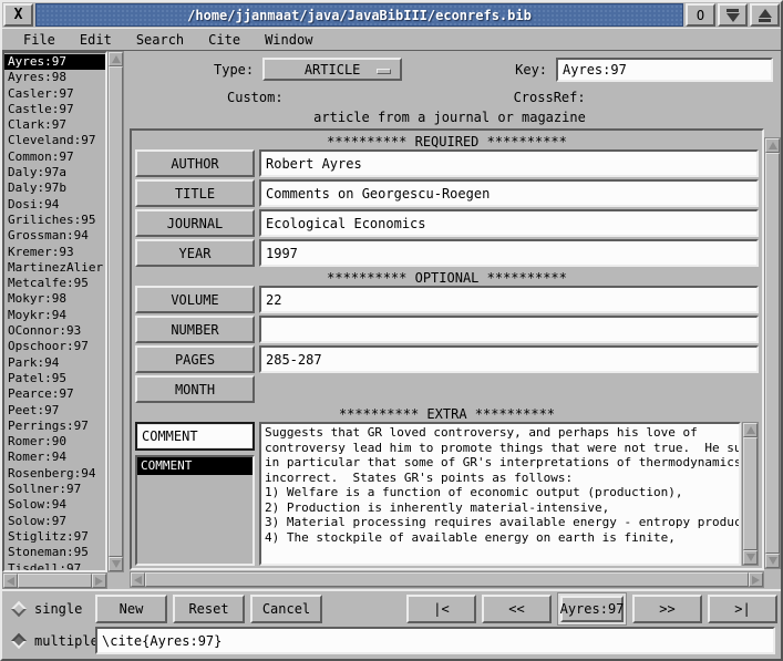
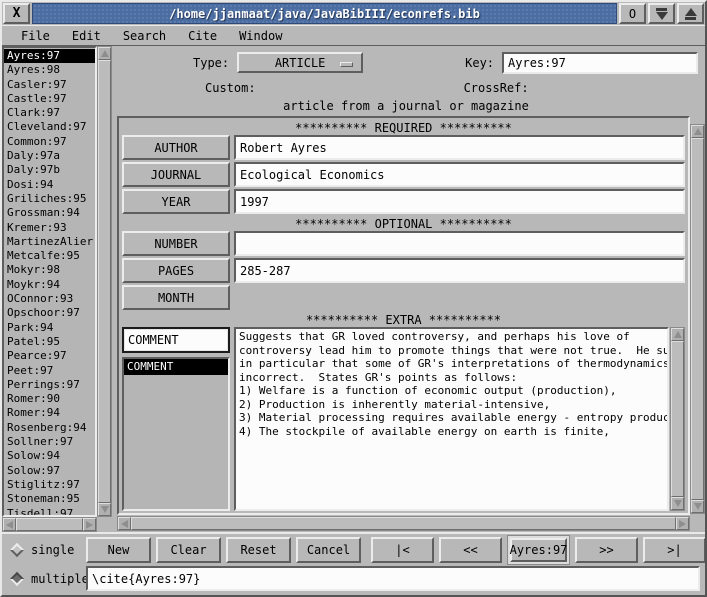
  X
  /home/jjanmaat/java/JavaBibIII/econrefs.bib
  O
  File
  Edit
  Search
  Cite
  Window
  Ayres:97
  Ayres:98
  Casler:97
  Castle:97
  Clark:97
  Cleveland:97
  Common:97
  Daly:97a
  Daly:97b
  Dosi:94
  Griliches:95
  Grossman:94
  Kremer:93
  MartinezAlier
  Metcalfe:95
  Mokyr:98
  Moykr:94
  OConnor:93
  Opschoor:97
  Park:94
  Patel:95
  Pearce:97
  Peet:97
  Perrings:97
  Romer:90
  Romer:94
  Rosenberg:94
  Sollner:97
  Solow:94
  Solow:97
  Stiglitz:97
  Stoneman:95
  Tisdell:97
  Type:
  ARTICLE
  Key:
  Ayres:97
  Custom:
  CrossRef:
  article from a journal or magazine
  ********** REQUIRED **********
  AUTHOR
  Robert Ayres
- TITLE
- Comments on Georgescu-Roegen
  JOURNAL
  Ecological Economics
  YEAR
  1997
  ********** OPTIONAL **********
- VOLUME
- 22
  NUMBER
  PAGES
  285-287
  MONTH
  ********** EXTRA **********
  COMMENT
  COMMENT
  Suggests that GR loved controversy, and perhaps his love of
  single
  New
+ Clear
  Reset
  Cancel
  |<
  <<
  Ayres:97
  >>
  >|
  multipl
  \cite{Ayres:97}
